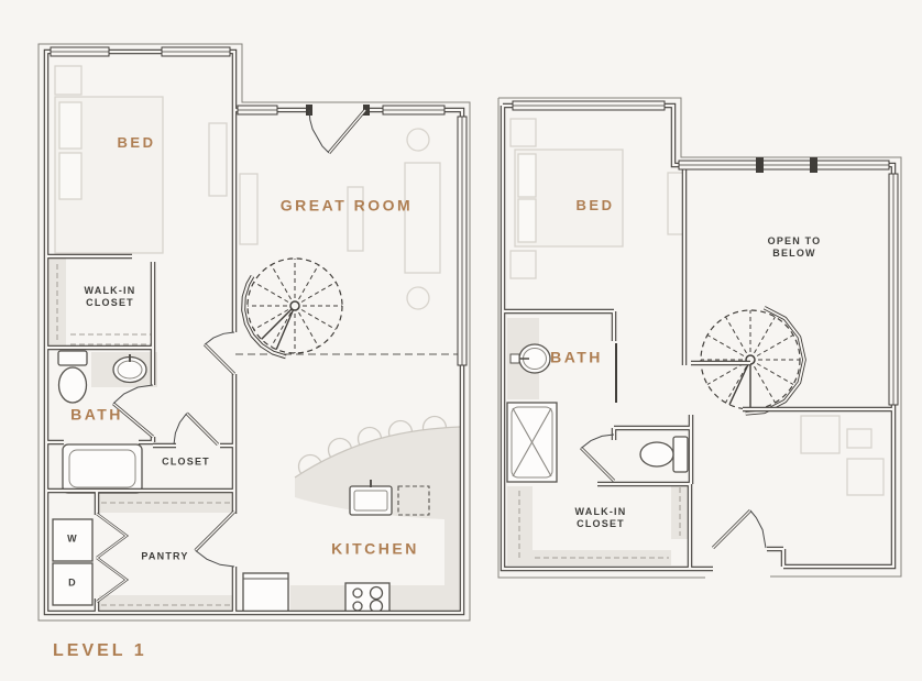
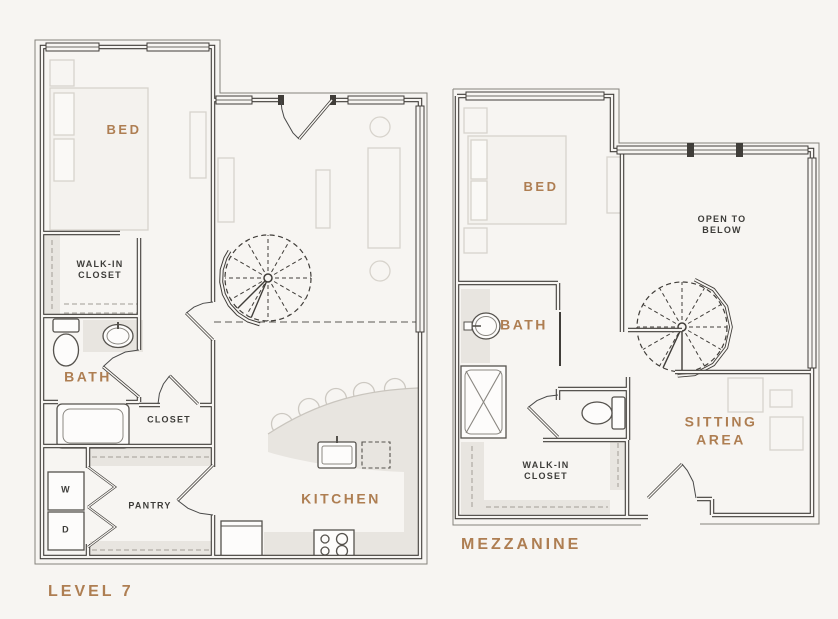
  BED
- GREAT ROOM
  WALK-IN
  CLOSET
  BATH
  CLOSET
  PANTRY
  KITCHEN
  W
  D
- LEVEL 1
+ LEVEL 7
  BED
  OPEN TO
  BELOW
  BATH
  WALK-IN
  CLOSET
+ SITTING AREA
+ MEZZANINE
